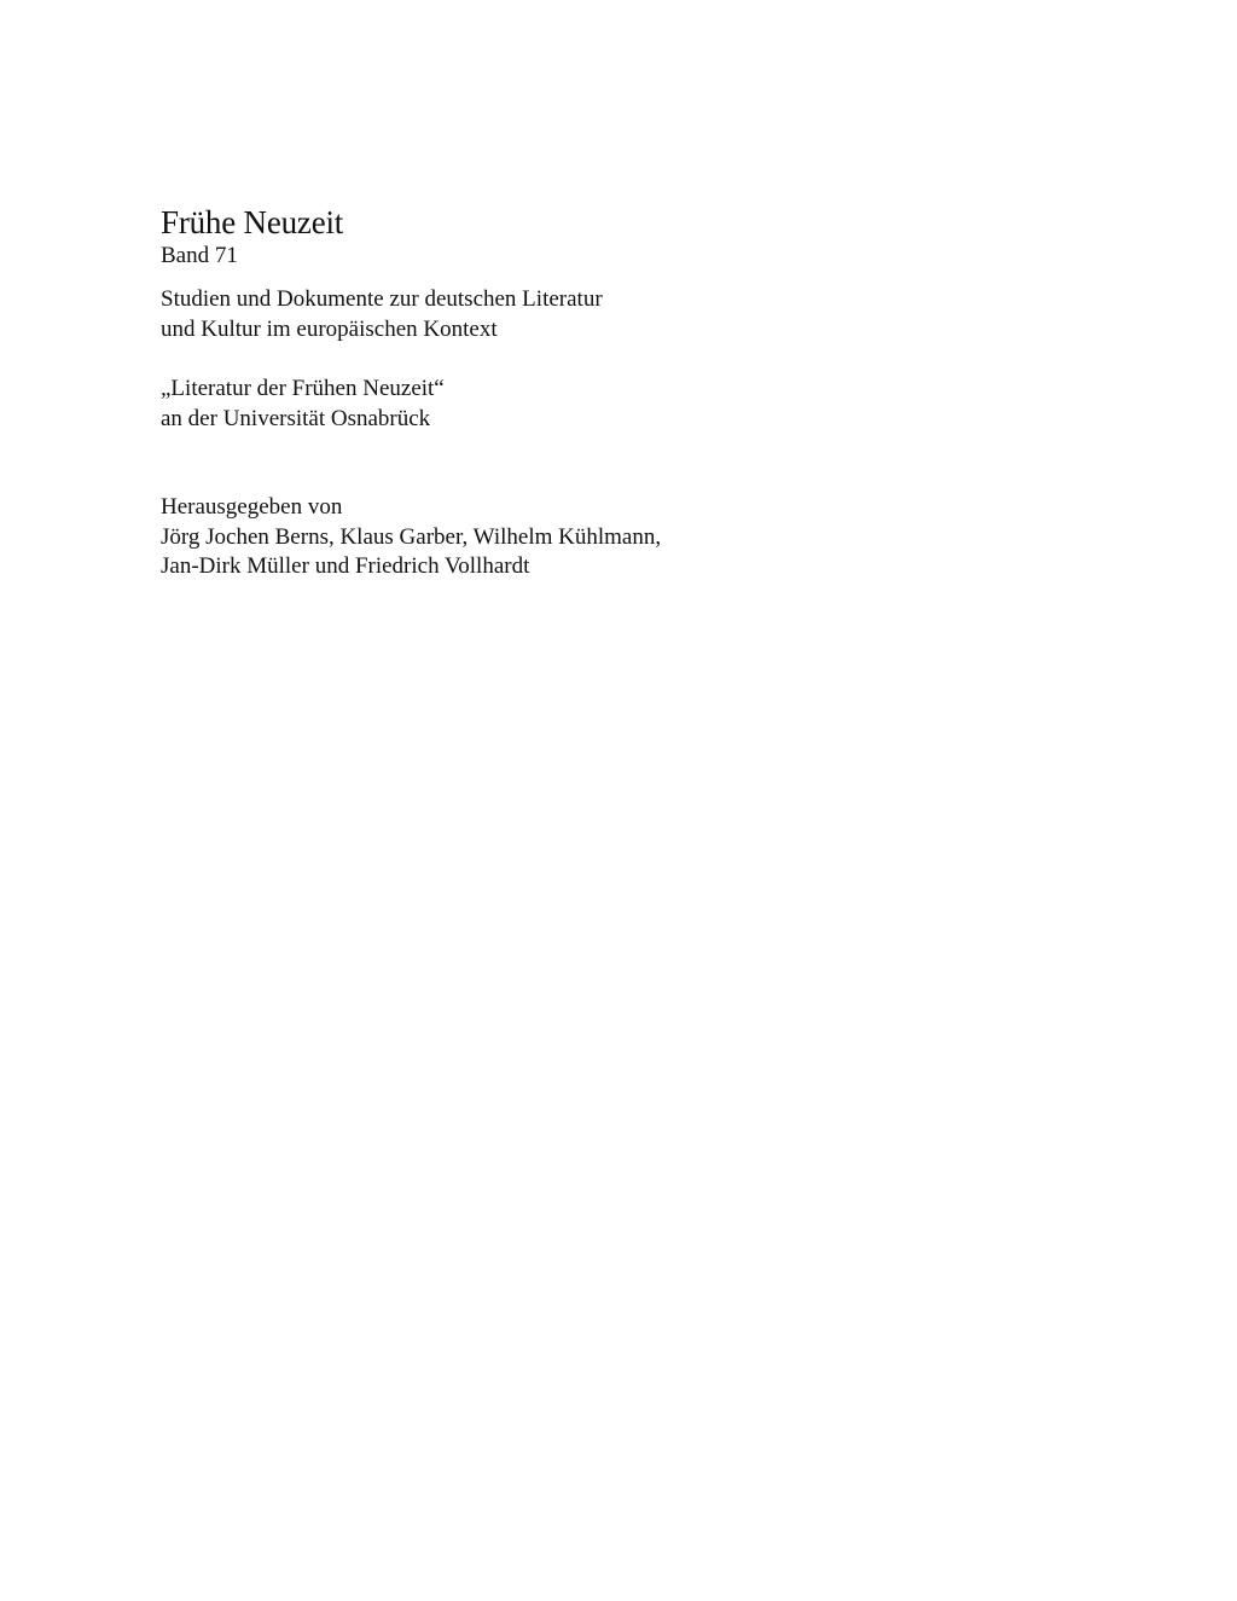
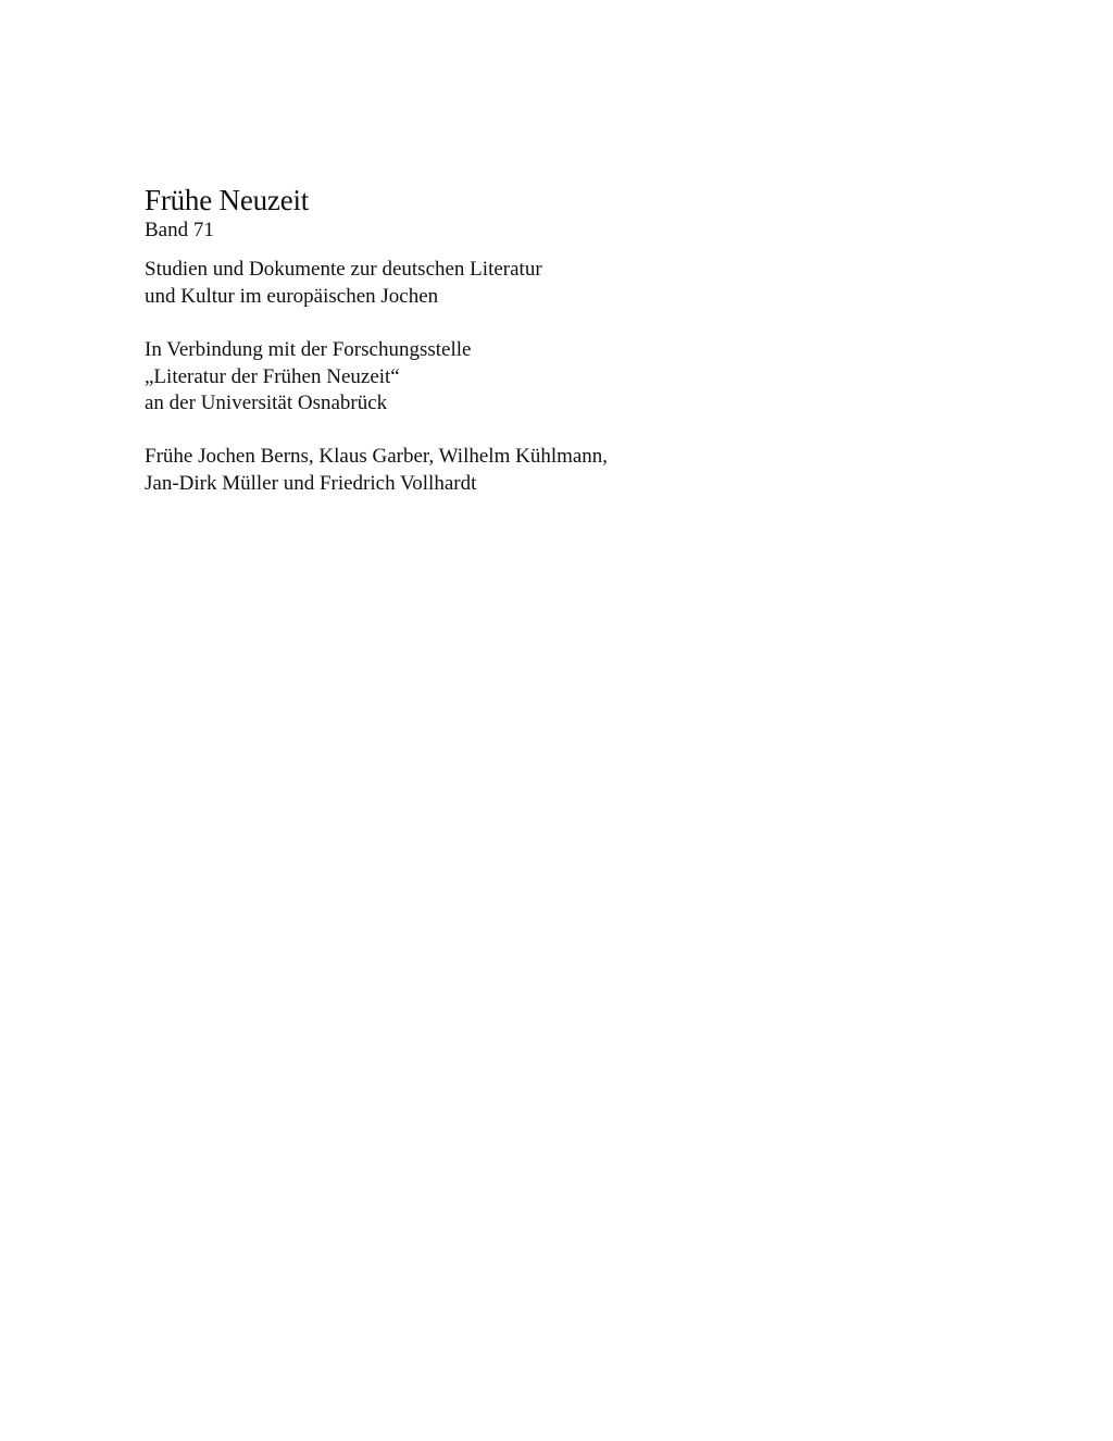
  Frühe Neuzeit
  Band 71
  Studien und Dokumente zur deutschen Literatur
- und Kultur im europäischen Kontext
+ und Kultur im europäischen Jochen
+ In Verbindung mit der Forschungsstelle
  „Literatur der Frühen Neuzeit“
  an der Universität Osnabrück
- Herausgegeben von
- Jörg Jochen Berns, Klaus Garber, Wilhelm Kühlmann,
+ Frühe Jochen Berns, Klaus Garber, Wilhelm Kühlmann,
  Jan-Dirk Müller und Friedrich Vollhardt
